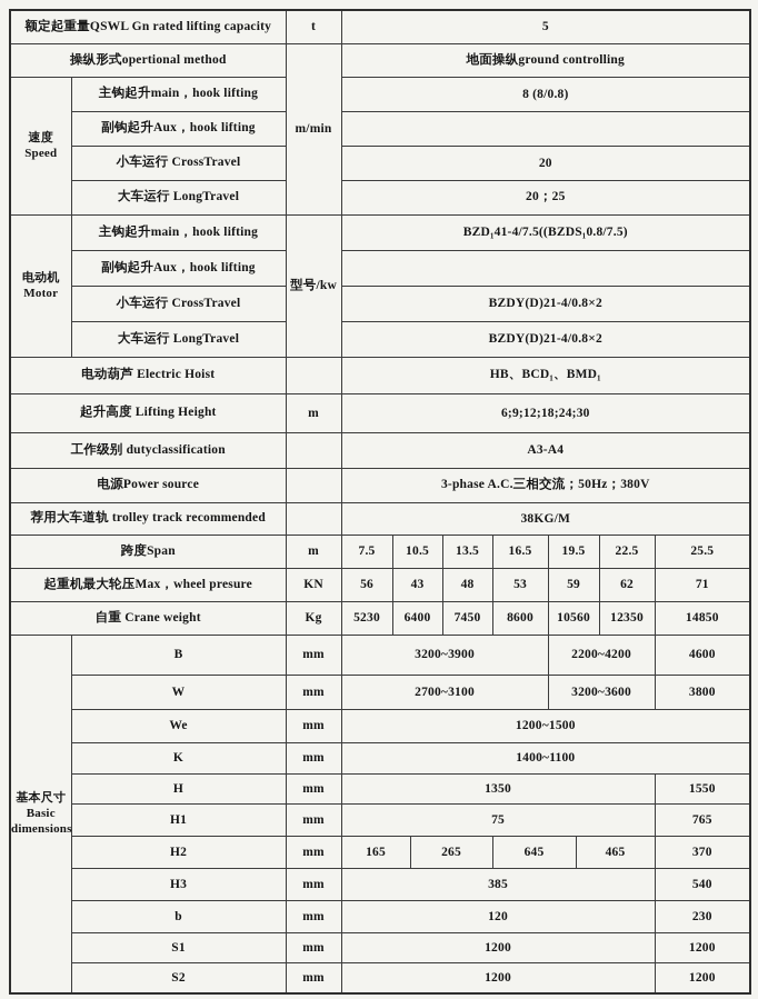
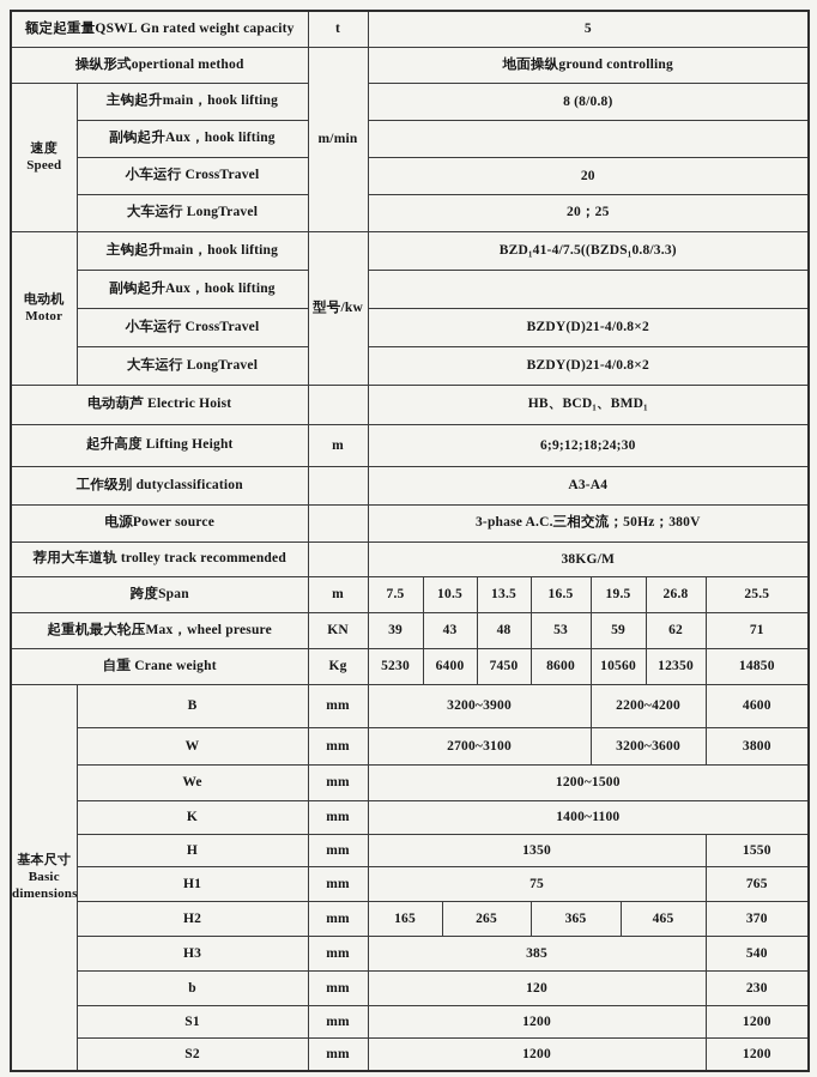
- 额定起重量QSWL Gn rated lifting capacity	t	5
+ 额定起重量QSWL Gn rated weight capacity	t	5
  操纵形式opertional method	m/min	地面操纵ground controlling
  速度 Speed	主钩起升main，hook lifting	8 (8/0.8)
  副钩起升Aux，hook lifting
  小车运行 CrossTravel	20
  大车运行 LongTravel	20；25
- 电动机 Motor	主钩起升main，hook lifting	型号/kw	BZD₁41-4/7.5((BZDS₁0.8/7.5)
+ 电动机 Motor	主钩起升main，hook lifting	型号/kw	BZD₁41-4/7.5((BZDS₁0.8/3.3)
  副钩起升Aux，hook lifting
  小车运行 CrossTravel	BZDY(D)21-4/0.8×2
  大车运行 LongTravel	BZDY(D)21-4/0.8×2
  电动葫芦 Electric Hoist		HB、BCD₁、BMD₁
  起升高度 Lifting Height	m	6;9;12;18;24;30
  工作级别 dutyclassification		A3-A4
  电源Power source		3-phase A.C.三相交流；50Hz；380V
  荐用大车道轨 trolley track recommended		38KG/M
- 跨度Span	m	7.5	10.5	13.5	16.5	19.5	22.5	25.5
+ 跨度Span	m	7.5	10.5	13.5	16.5	19.5	26.8	25.5
- 起重机最大轮压Max，wheel presure	KN	56	43	48	53	59	62	71
+ 起重机最大轮压Max，wheel presure	KN	39	43	48	53	59	62	71
  自重 Crane weight	Kg	5230	6400	7450	8600	10560	12350	14850
  基本尺寸 Basic dimensions	B	mm	3200~3900	2200~4200	4600
  W	mm	2700~3100	3200~3600	3800
  We	mm	1200~1500
  K	mm	1400~1100
  H	mm	1350	1550
  H1	mm	75	765
- H2	mm	165	265	645	465	370
+ H2	mm	165	265	365	465	370
  H3	mm	385	540
  b	mm	120	230
  S1	mm	1200	1200
  S2	mm	1200	1200
